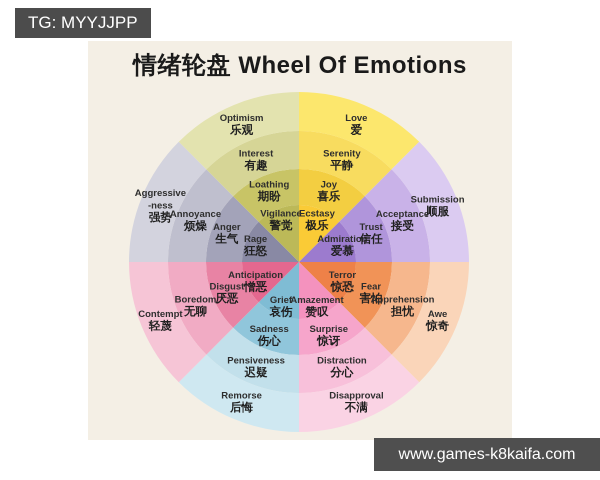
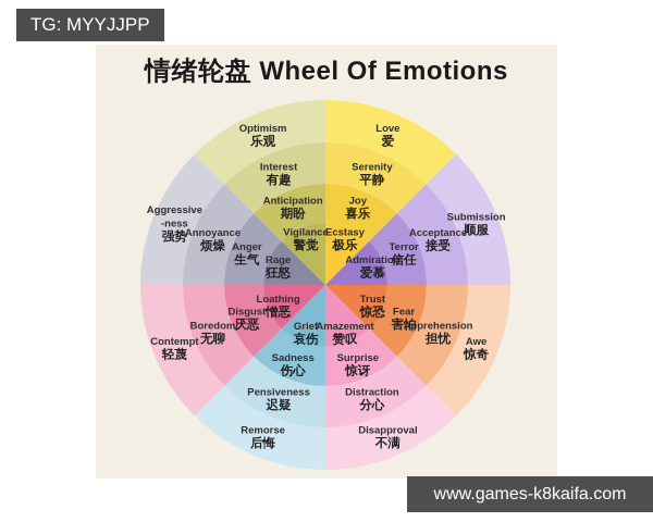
  情绪轮盘 Wheel Of Emotions
  Ecstasy 极乐
  Joy 喜乐
  Serenity 平静
  Love 爱
  Admiration 爱慕
- Trust 信任
+ Terror 信任
  Acceptance 接受
  Submission 顺服
- Terror 惊恐
+ Trust 惊恐
  Fear 害怕
  Apprehension 担忧
  Awe 惊奇
  Amazement 赞叹
  Surprise 惊讶
  Distraction 分心
  Disapproval 不满
  Grief 哀伤
  Sadness 伤心
  Pensiveness 迟疑
  Remorse 后悔
- Anticipation 憎恶
+ Loathing 憎恶
  Disgust 厌恶
  Boredom 无聊
  Contempt 轻蔑
  Rage 狂怒
  Anger 生气
  Annoyance 烦燥
  Aggressive -ness 强势
  Vigilance 警觉
- Loathing 期盼
+ Anticipation 期盼
  Interest 有趣
  Optimism 乐观
  TG: MYYJJPP
  www.games-k8kaifa.com
